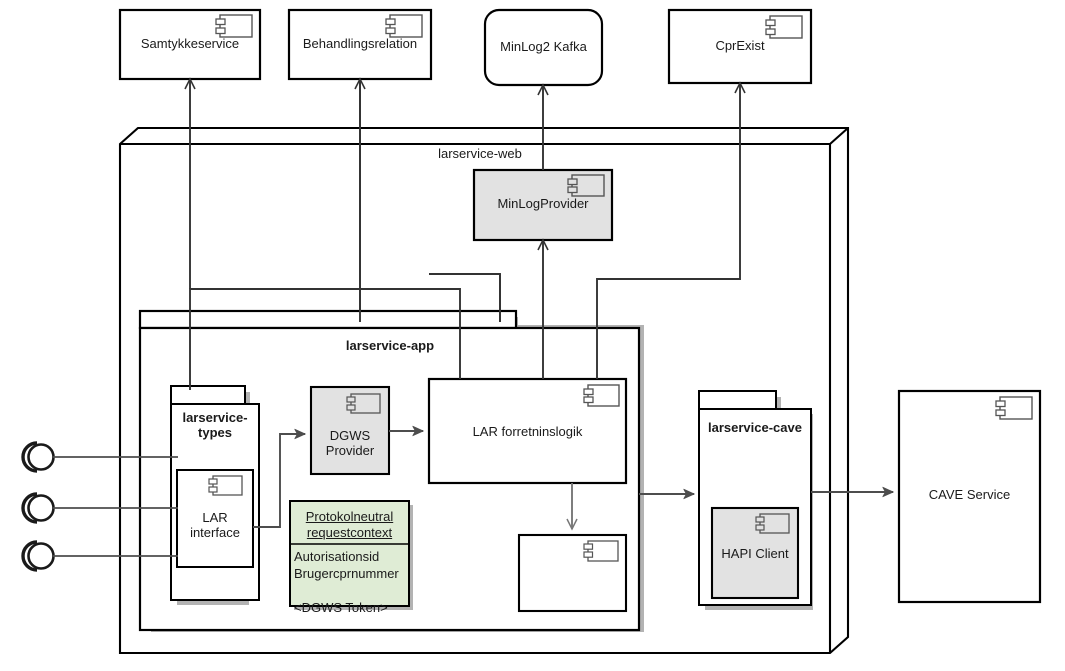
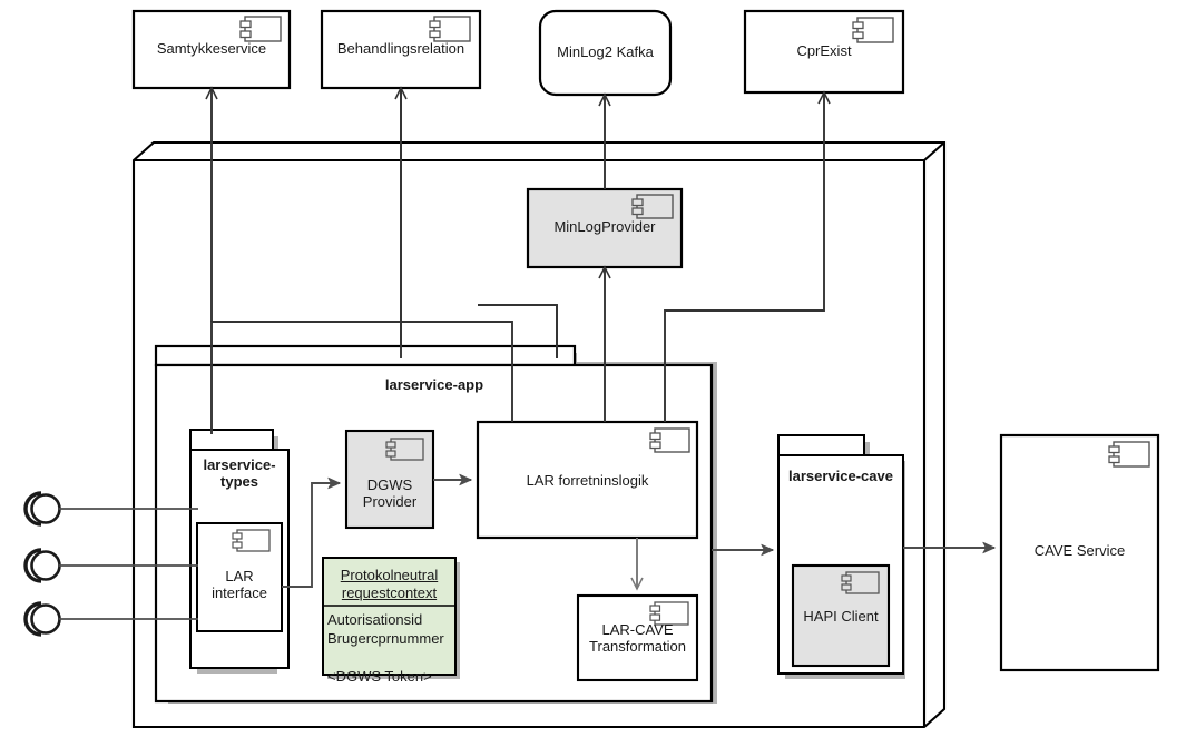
  Samtykkeservice
  Behandlingsrelation
  MinLog2 Kafka
  CprExist
- larservice-web
  MinLogProvider
  larservice-app
  larservice-
  types
  LAR
  interface
  DGWS
  Provider
  LAR forretninslogik
+ LAR-CAVE
+ Transformation
  larservice-cave
  HAPI Client
  CAVE Service
  Protokolneutral
  requestcontext
  Autorisationsid
  Brugercprnummer
  <DGWS Token>
